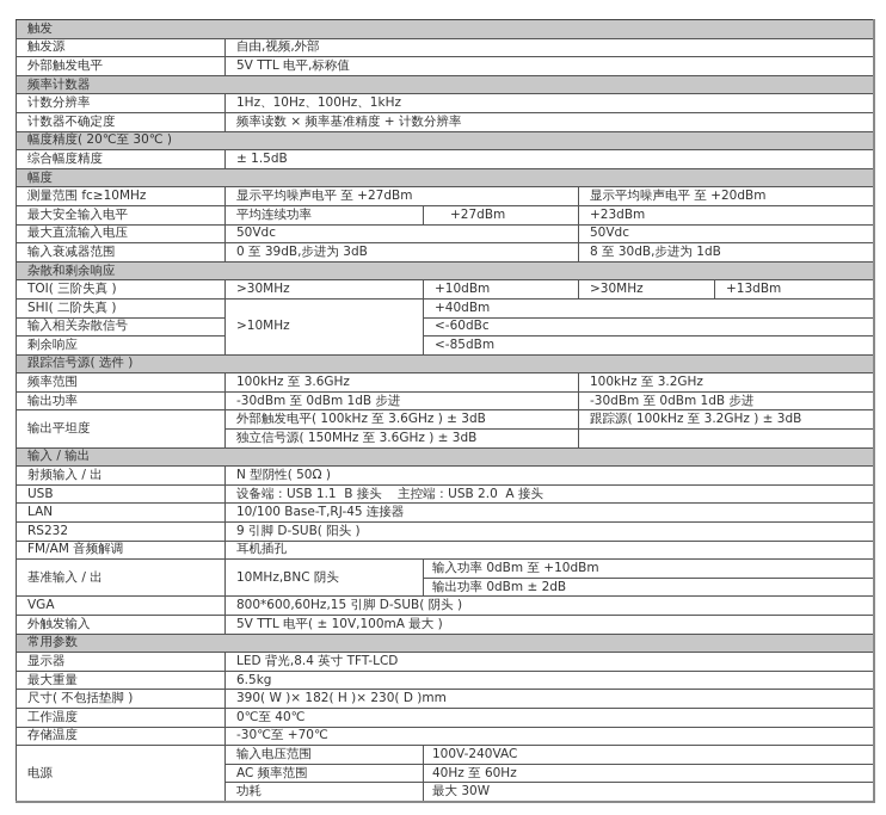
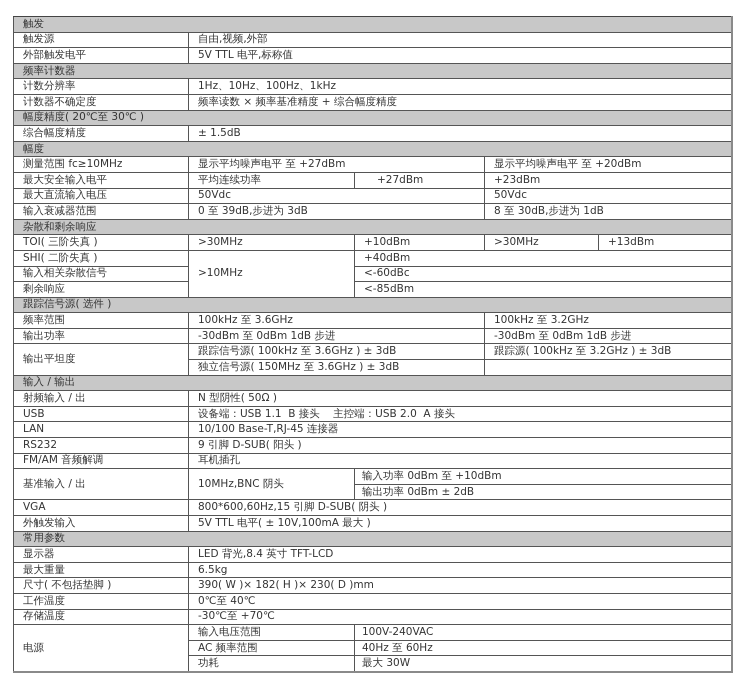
  触发
  触发源	自由,视频,外部
  外部触发电平	5V TTL 电平,标称值
  频率计数器
  计数分辨率	1Hz、10Hz、100Hz、1kHz
- 计数器不确定度	频率读数 × 频率基准精度 + 计数分辨率
+ 计数器不确定度	频率读数 × 频率基准精度 + 综合幅度精度
  幅度精度( 20℃至 30℃ )
  综合幅度精度	± 1.5dB
  幅度
  测量范围 fc≥10MHz	显示平均噪声电平 至 +27dBm	显示平均噪声电平 至 +20dBm
  最大安全输入电平	平均连续功率	+27dBm	+23dBm
  最大直流输入电压	50Vdc	50Vdc
  输入衰减器范围	0 至 39dB,步进为 3dB	8 至 30dB,步进为 1dB
  杂散和剩余响应
  TOI( 三阶失真 )	>30MHz	+10dBm	>30MHz	+13dBm
  SHI( 二阶失真 )	>10MHz	+40dBm
  输入相关杂散信号	<-60dBc
  剩余响应	<-85dBm
  跟踪信号源( 选件 )
  频率范围	100kHz 至 3.6GHz	100kHz 至 3.2GHz
  输出功率	-30dBm 至 0dBm 1dB 步进	-30dBm 至 0dBm 1dB 步进
- 输出平坦度	外部触发电平( 100kHz 至 3.6GHz ) ± 3dB	跟踪源( 100kHz 至 3.2GHz ) ± 3dB
+ 输出平坦度	跟踪信号源( 100kHz 至 3.6GHz ) ± 3dB	跟踪源( 100kHz 至 3.2GHz ) ± 3dB
  独立信号源( 150MHz 至 3.6GHz ) ± 3dB
  输入 / 输出
  射频输入 / 出	N 型阴性( 50Ω )
  USB	设备端：USB 1.1 B 接头 主控端：USB 2.0 A 接头
  LAN	10/100 Base-T,RJ-45 连接器
  RS232	9 引脚 D-SUB( 阳头 )
  FM/AM 音频解调	耳机插孔
  基准输入 / 出	10MHz,BNC 阴头	输入功率 0dBm 至 +10dBm
  输出功率 0dBm ± 2dB
  VGA	800*600,60Hz,15 引脚 D-SUB( 阴头 )
  外触发输入	5V TTL 电平( ± 10V,100mA 最大 )
  常用参数
  显示器	LED 背光,8.4 英寸 TFT-LCD
  最大重量	6.5kg
  尺寸( 不包括垫脚 )	390( W )× 182( H )× 230( D )mm
  工作温度	0℃至 40℃
  存储温度	-30℃至 +70℃
  电源	输入电压范围	100V-240VAC
  AC 频率范围	40Hz 至 60Hz
  功耗	最大 30W
